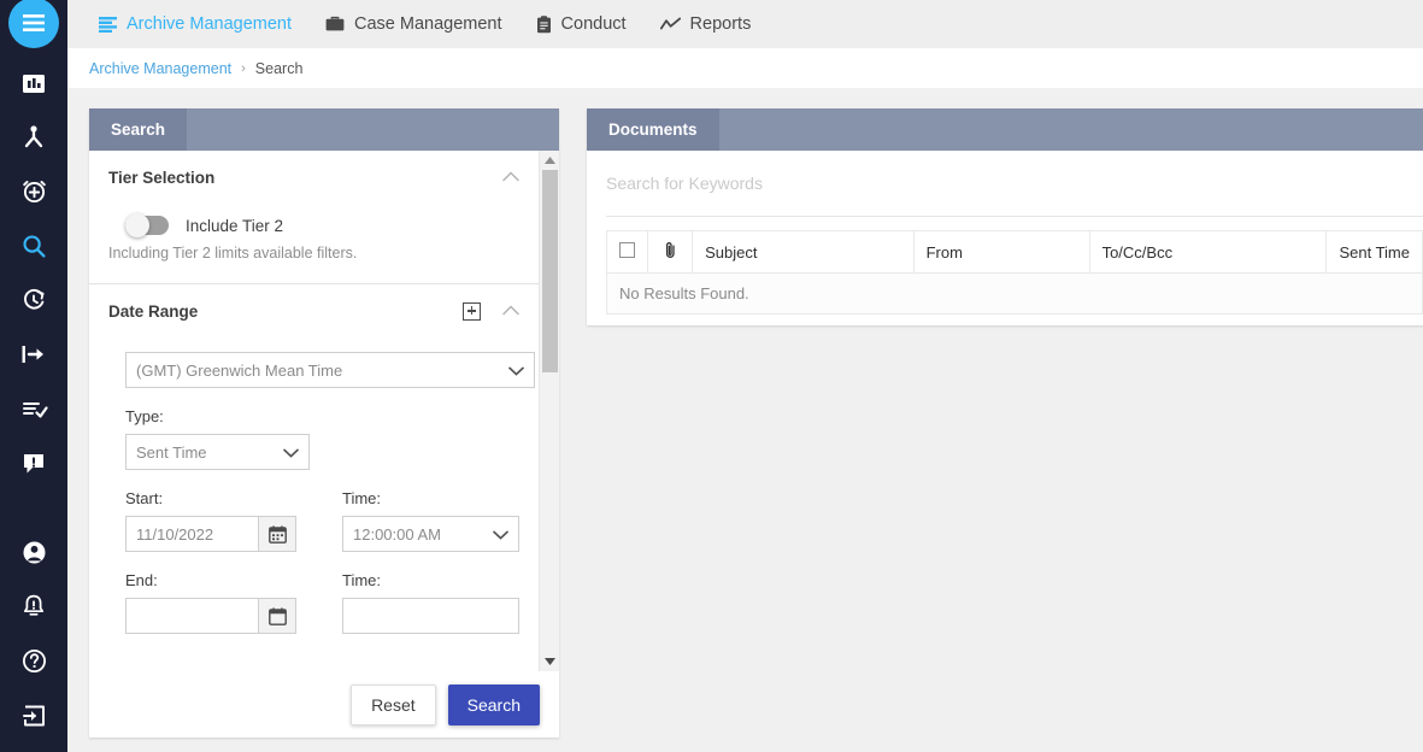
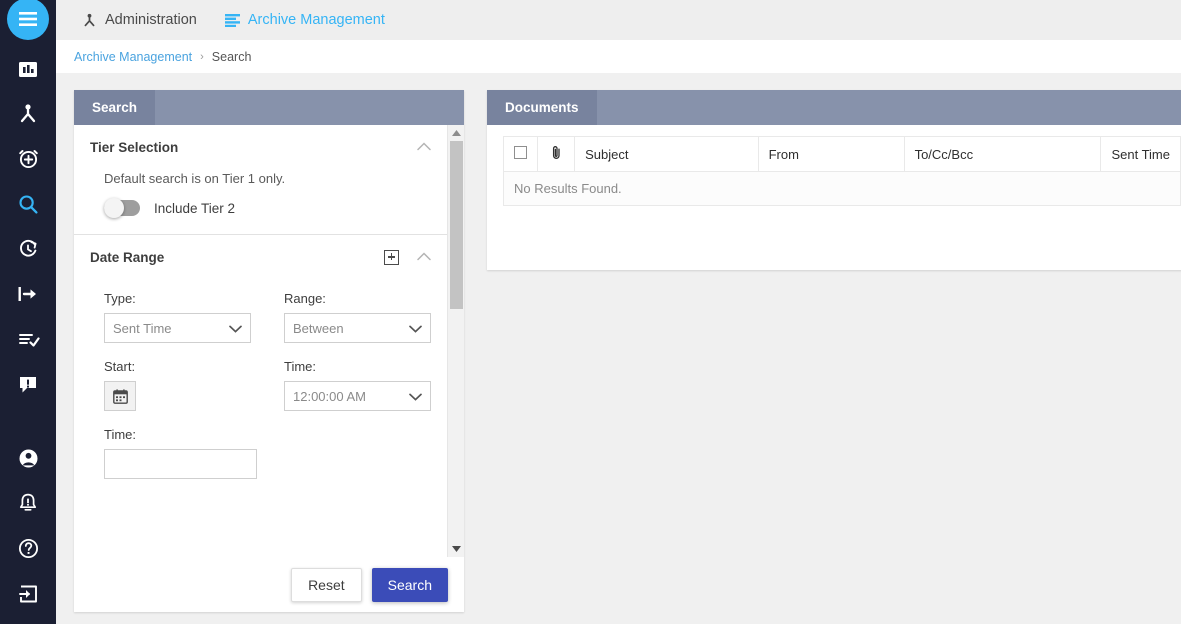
+ Administration
  Archive Management
- Case Management
- Conduct
- Reports
  Archive Management
  ›
  Search
  Search
  Tier Selection
+ Default search is on Tier 1 only.
  Include Tier 2
- Including Tier 2 limits available filters.
  Date Range
- (GMT) Greenwich Mean Time
  Type:
  Sent Time
+ Range:
+ Between
  Start:
- 11/10/2022
  Time:
  12:00:00 AM
- End:
  Time:
  Reset
  Search
  Documents
- Search for Keywords
  		Subject	From	To/Cc/Bcc	Sent Time
  No Results Found.
